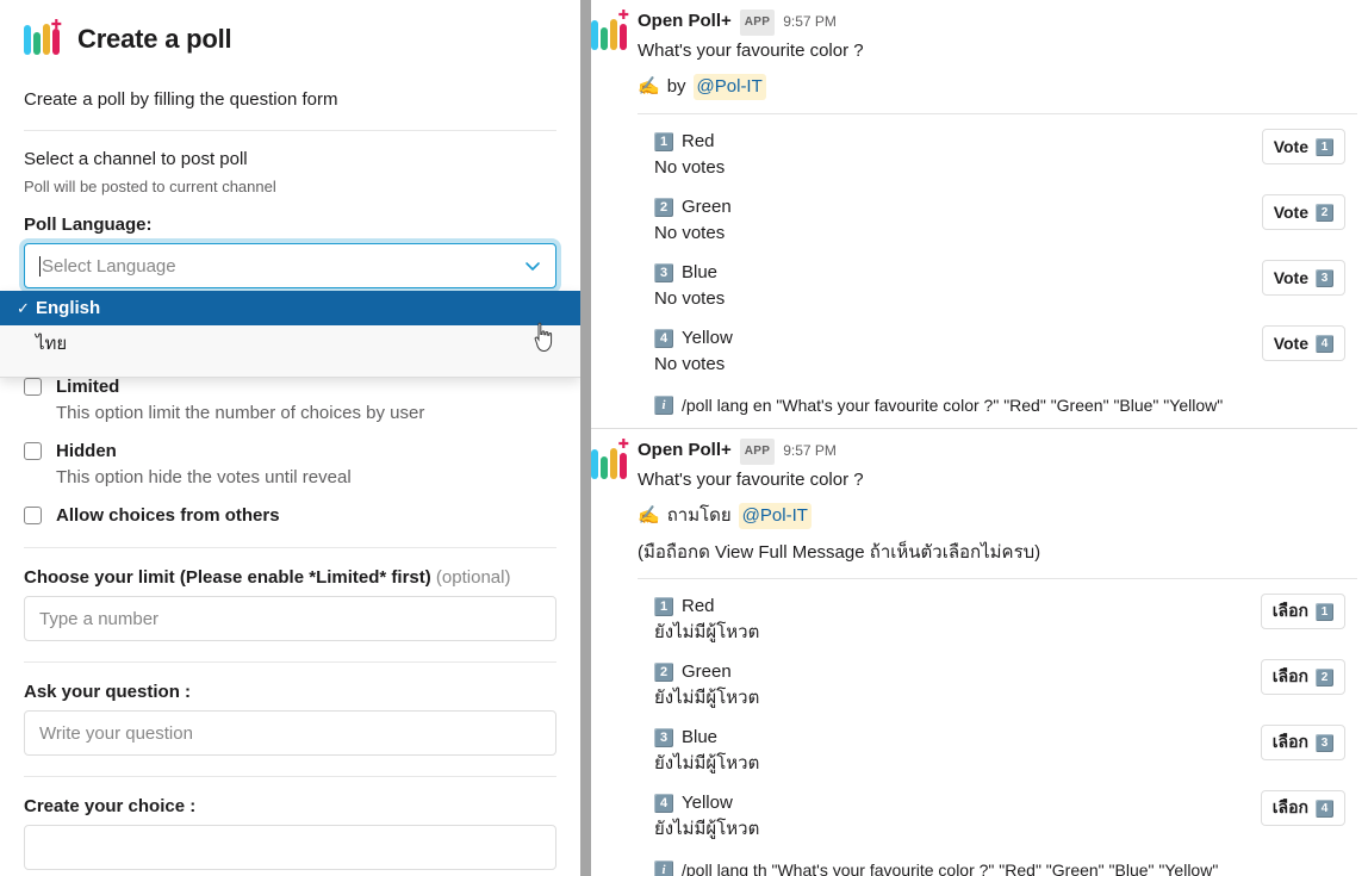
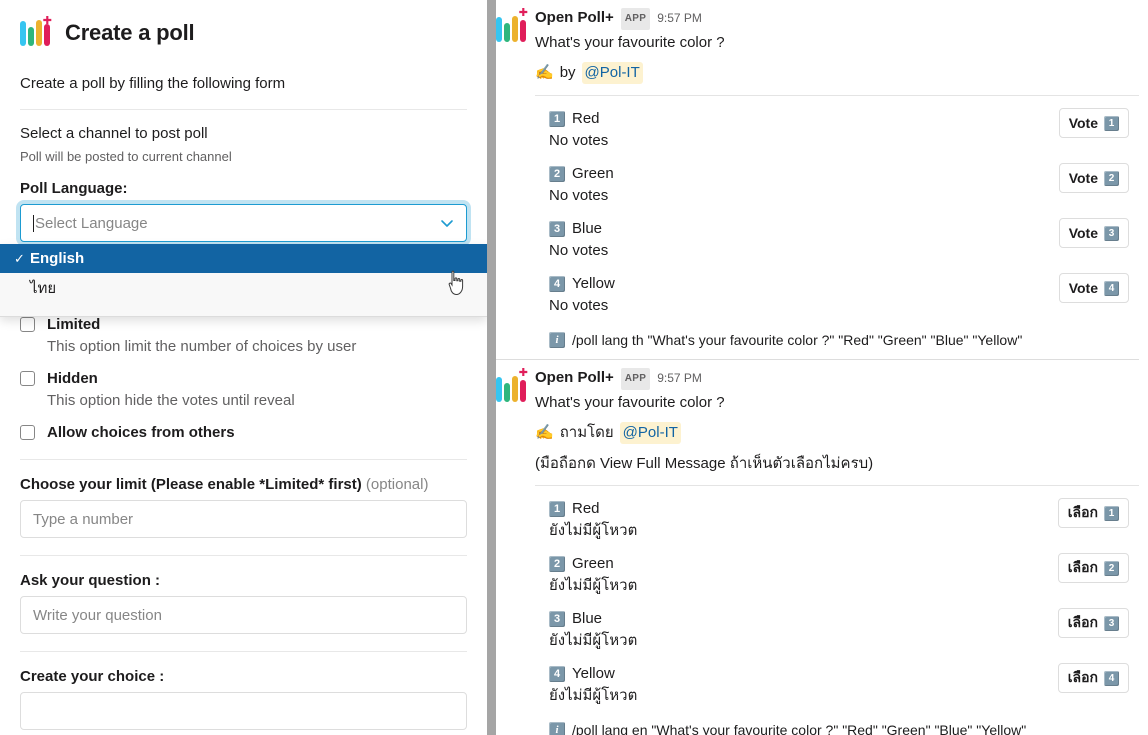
  ✚
  Create a poll
- Create a poll by filling the question form
+ Create a poll by filling the following form
  Select a channel to post poll
  Poll will be posted to current channel
  Poll Language:
  Select Language
  ✓
  English
  ไทย
  Limited
  This option limit the number of choices by user
  Hidden
  This option hide the votes until reveal
  Allow choices from others
  Choose your limit (Please enable *Limited* first) (optional)
  Type a number
  Ask your question :
  Write your question
  Create your choice :
  ✚
  Open Poll+
  APP
  9:57 PM
  What's your favourite color ?
  ✍️
  by
  @Pol-IT
  1
  Red
  No votes
  Vote
  1
  2
  Green
  No votes
  Vote
  2
  3
  Blue
  No votes
  Vote
  3
  4
  Yellow
  No votes
  Vote
  4
  i
- /poll lang en "What's your favourite color ?" "Red" "Green" "Blue" "Yellow"
+ /poll lang th "What's your favourite color ?" "Red" "Green" "Blue" "Yellow"
  ✚
  Open Poll+
  APP
  9:57 PM
  What's your favourite color ?
  ✍️
  ถามโดย
  @Pol-IT
  (มือถือกด View Full Message ถ้าเห็นตัวเลือกไม่ครบ)
  1
  Red
  ยังไม่มีผู้โหวต
  เลือก
  1
  2
  Green
  ยังไม่มีผู้โหวต
  เลือก
  2
  3
  Blue
  ยังไม่มีผู้โหวต
  เลือก
  3
  4
  Yellow
  ยังไม่มีผู้โหวต
  เลือก
  4
  i
- /poll lang th "What's your favourite color ?" "Red" "Green" "Blue" "Yellow"
+ /poll lang en "What's your favourite color ?" "Red" "Green" "Blue" "Yellow"
